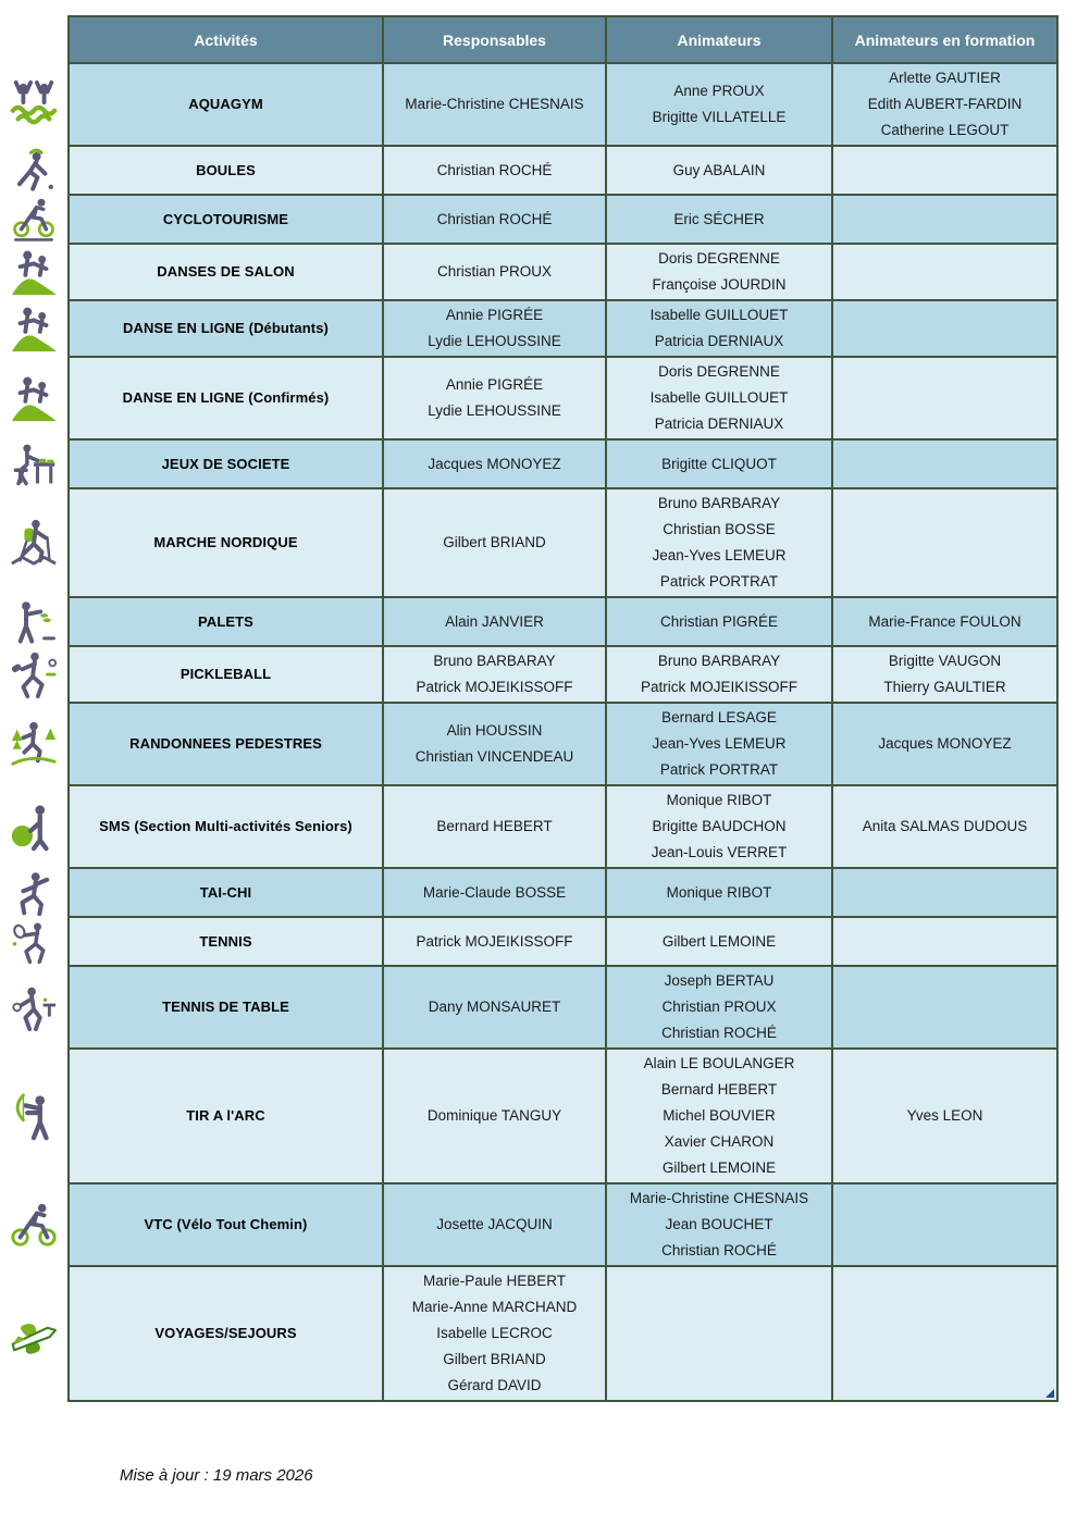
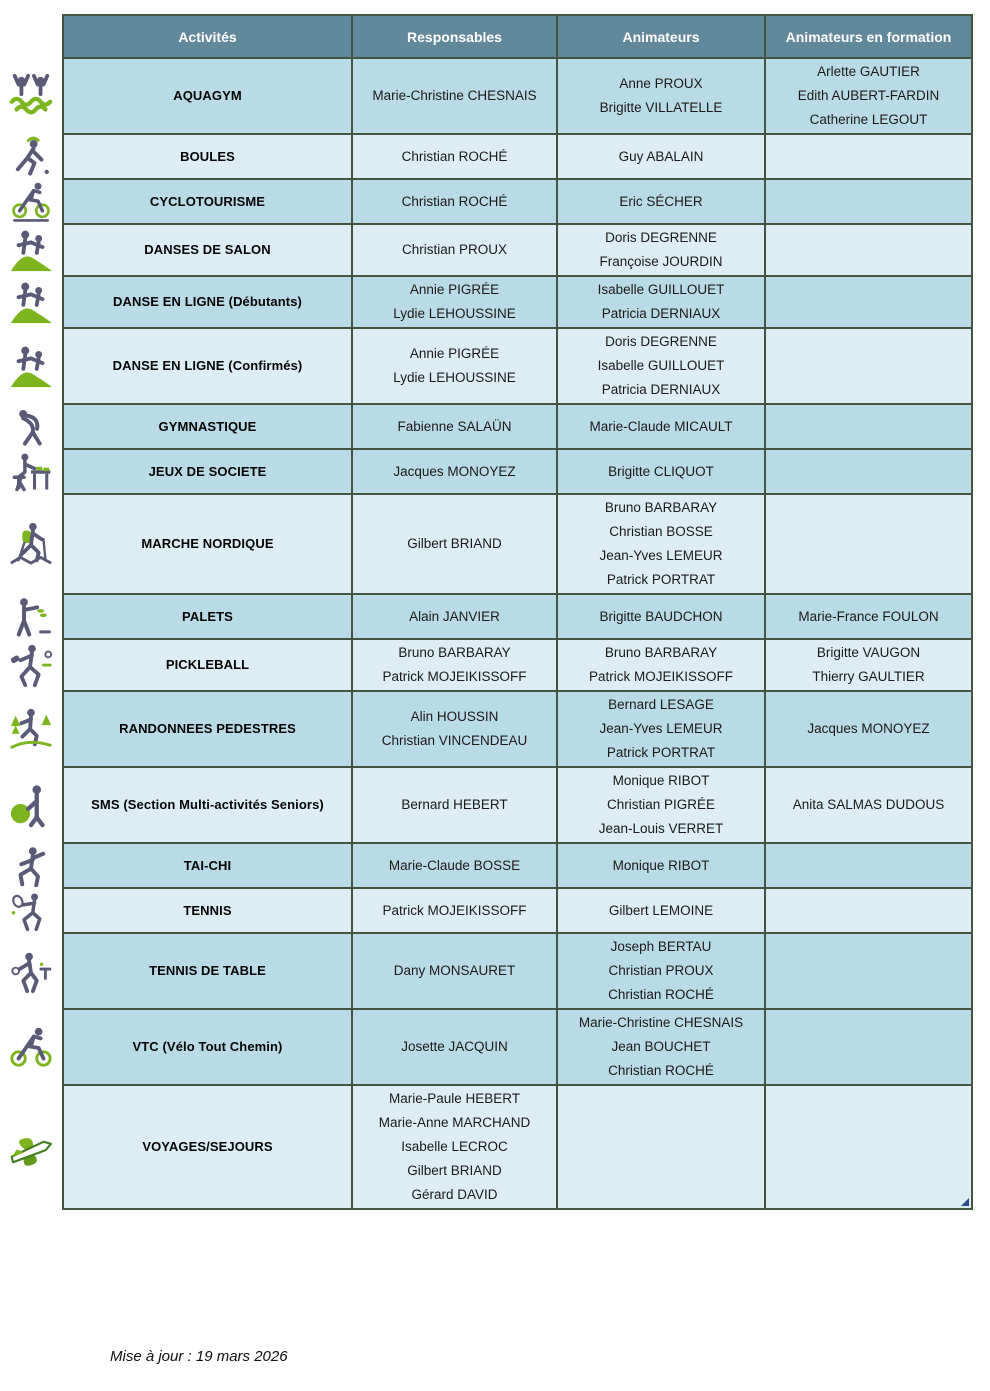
  	Activités	Responsables	Animateurs	Animateurs en formation
  	AQUAGYM	Marie-Christine CHESNAIS	Anne PROUXBrigitte VILLATELLE	Arlette GAUTIEREdith AUBERT-FARDINCatherine LEGOUT
  	BOULES	Christian ROCHÉ	Guy ABALAIN
  	CYCLOTOURISME	Christian ROCHÉ	Eric SÉCHER
  	DANSES DE SALON	Christian PROUX	Doris DEGRENNEFrançoise JOURDIN
  	DANSE EN LIGNE (Débutants)	Annie PIGRÉELydie LEHOUSSINE	Isabelle GUILLOUETPatricia DERNIAUX
  	DANSE EN LIGNE (Confirmés)	Annie PIGRÉELydie LEHOUSSINE	Doris DEGRENNEIsabelle GUILLOUETPatricia DERNIAUX
+ 	GYMNASTIQUE	Fabienne SALAÜN	Marie-Claude MICAULT
  	JEUX DE SOCIETE	Jacques MONOYEZ	Brigitte CLIQUOT
  	MARCHE NORDIQUE	Gilbert BRIAND	Bruno BARBARAYChristian BOSSEJean-Yves LEMEURPatrick PORTRAT
- 	PALETS	Alain JANVIER	Christian PIGRÉE	Marie-France FOULON
+ 	PALETS	Alain JANVIER	Brigitte BAUDCHON	Marie-France FOULON
  	PICKLEBALL	Bruno BARBARAYPatrick MOJEIKISSOFF	Bruno BARBARAYPatrick MOJEIKISSOFF	Brigitte VAUGONThierry GAULTIER
  	RANDONNEES PEDESTRES	Alin HOUSSINChristian VINCENDEAU	Bernard LESAGEJean-Yves LEMEURPatrick PORTRAT	Jacques MONOYEZ
- 	SMS (Section Multi-activités Seniors)	Bernard HEBERT	Monique RIBOTBrigitte BAUDCHONJean-Louis VERRET	Anita SALMAS DUDOUS
+ 	SMS (Section Multi-activités Seniors)	Bernard HEBERT	Monique RIBOTChristian PIGRÉEJean-Louis VERRET	Anita SALMAS DUDOUS
  	TAI-CHI	Marie-Claude BOSSE	Monique RIBOT
  	TENNIS	Patrick MOJEIKISSOFF	Gilbert LEMOINE
  	TENNIS DE TABLE	Dany MONSAURET	Joseph BERTAUChristian PROUXChristian ROCHÉ
- 	TIR A l'ARC	Dominique TANGUY	Alain LE BOULANGERBernard HEBERTMichel BOUVIERXavier CHARONGilbert LEMOINE	Yves LEON
  	VTC (Vélo Tout Chemin)	Josette JACQUIN	Marie-Christine CHESNAISJean BOUCHETChristian ROCHÉ
  	VOYAGES/SEJOURS	Marie-Paule HEBERTMarie-Anne MARCHANDIsabelle LECROCGilbert BRIANDGérard DAVID
  Mise à jour : 19 mars 2026
